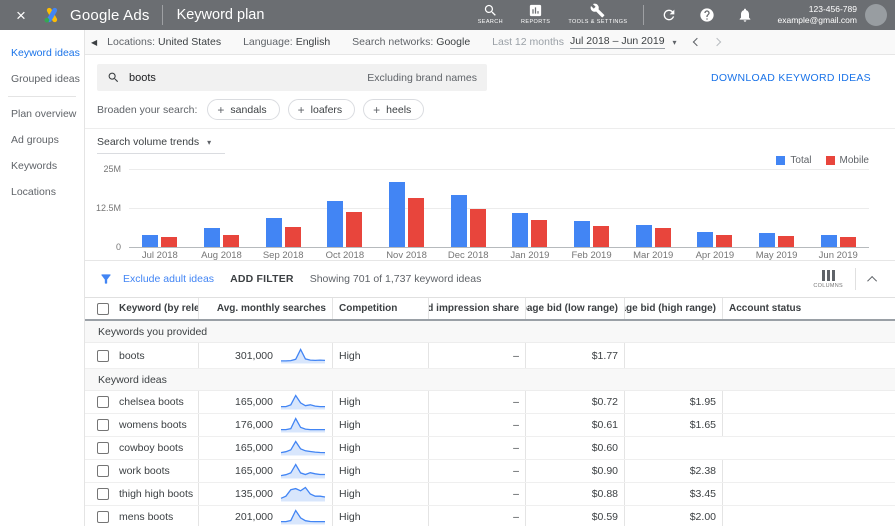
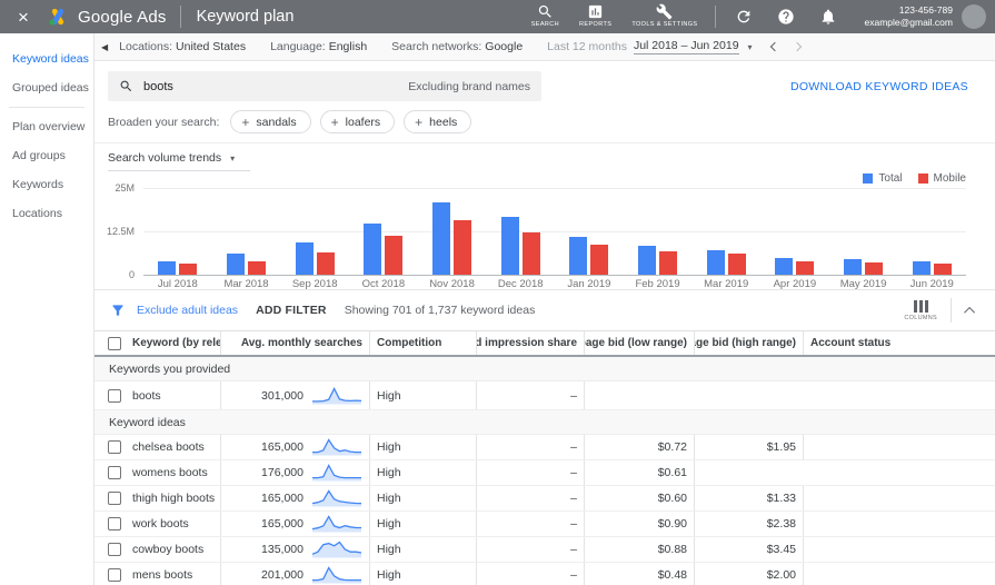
  ×
  Google Ads
  Keyword plan
  123-456-789
  example@gmail.com
  Keyword ideas
  Grouped ideas
  Plan overview
  Ad groups
  Keywords
  Locations
  ◀
  Locations: United States
  Language: English
  Search networks: Google
  Last 12 months
  Jul 2018 – Jun 2019
  ▾
  boots
  Excluding brand names
  DOWNLOAD KEYWORD IDEAS
  Broaden your search:
  +
  sandals
  +
  loafers
  +
  heels
  Search volume trends ▾
  Total
  Mobile
  25M
  12.5M
  0
  Jul 2018
- Aug 2018
+ Mar 2018
  Sep 2018
  Oct 2018
  Nov 2018
  Dec 2018
  Jan 2019
  Feb 2019
  Mar 2019
  Apr 2019
  May 2019
  Jun 2019
  Exclude adult ideas
  ADD FILTER
  Showing 701 of 1,737 keyword ideas
  Keyword (by rele
  Avg. monthly searches
  Competition
  d impression share
  age bid (low range)
  Account status
  Keywords you provided
  boots
  301,000
  High
  –
- $1.77
  Keyword ideas
  chelsea boots
  165,000
  High
  –
  $0.72
  $1.95
  womens boots
  176,000
  High
  –
  $0.61
- $1.65
- cowboy boots
+ thigh high boots
  165,000
  High
  –
  $0.60
+ $1.33
  work boots
  165,000
  High
  –
  $0.90
  $2.38
- thigh high boots
+ cowboy boots
  135,000
  High
  –
  $0.88
  $3.45
  mens boots
  201,000
  High
  –
- $0.59
+ $0.48
  $2.00
